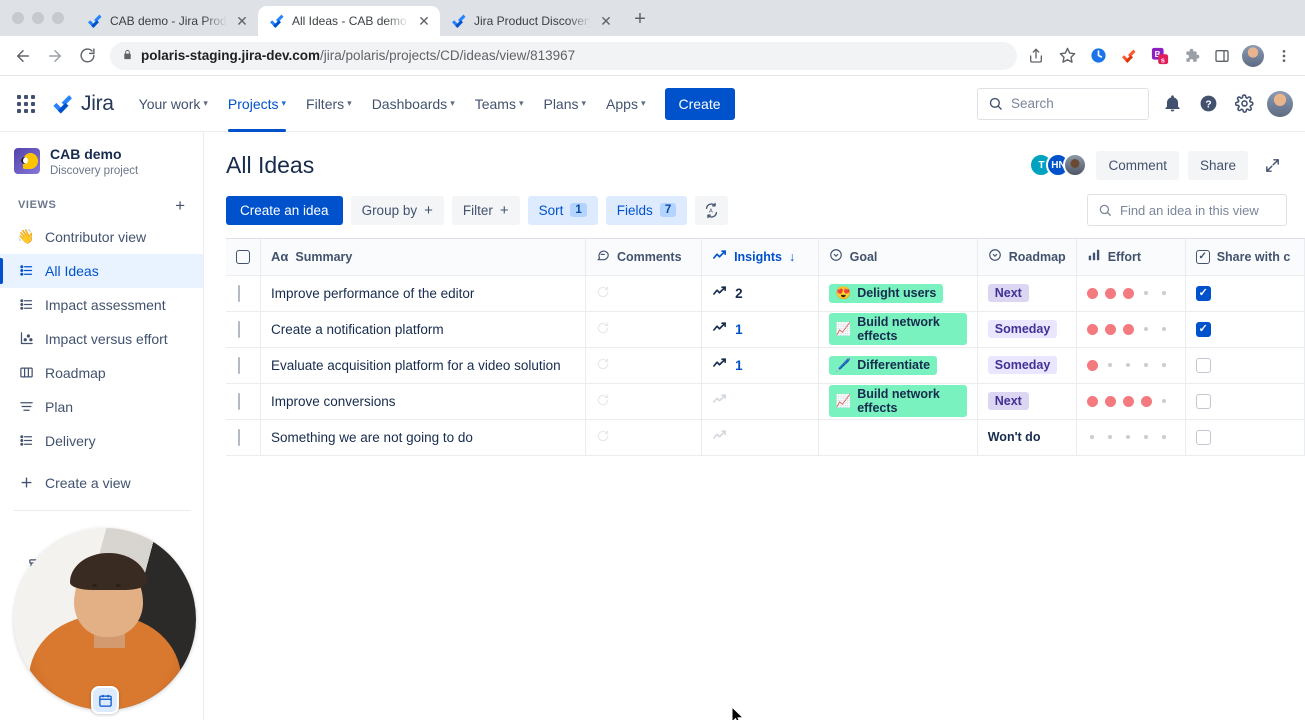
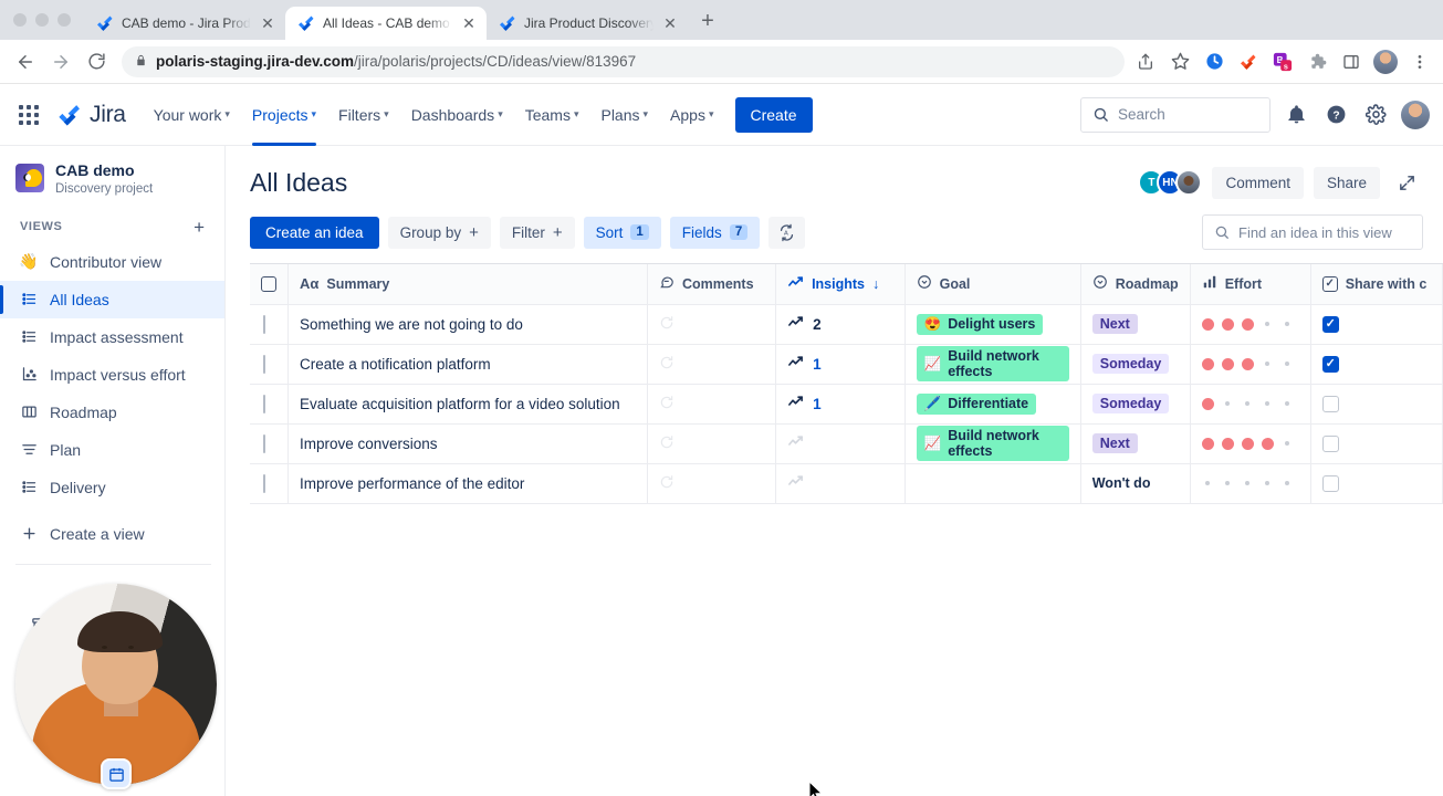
  ✕
  ✕
  Jira Product Discover
  ✕
  +
  polaris-staging.jira-dev.com/jira/polaris/projects/CD/ideas/view/813967
  B
  s
  Jira
  Your work
  ▾
  Projects
  ▾
  Filters
  ▾
  Dashboards
  ▾
  Teams
  ▾
  Plans
  ▾
  Apps
  ▾
  Create
  Search
  ?
  CAB demo
  Discovery project
  VIEWS
  +
  👋
  Contributor view
  All Ideas
  Impact assessment
  Impact versus effort
  Roadmap
  Plan
  Delivery
  Create a view
  All Ideas
  T
  HN
  Comment
  Share
  Create an idea
  Group by
  +
  Filter
  +
  Sort
  1
  Fields
  7
  Find an idea in this view
  	Aα Summary	Comments	Insights ↓	Goal	Roadmap	Effort	✓ Share with c
- 	Improve performance of the editor		2	😍 Delight users	Next
+ 	Something we are not going to do		2	😍 Delight users	Next
  	Create a notification platform		1	📈 Build network effects	Someday
  	Evaluate acquisition platform for a video solution		1	🖊️ Differentiate	Someday
  	Improve conversions			📈 Build network effects	Next
- 	Something we are not going to do				Won't do
+ 	Improve performance of the editor				Won't do
